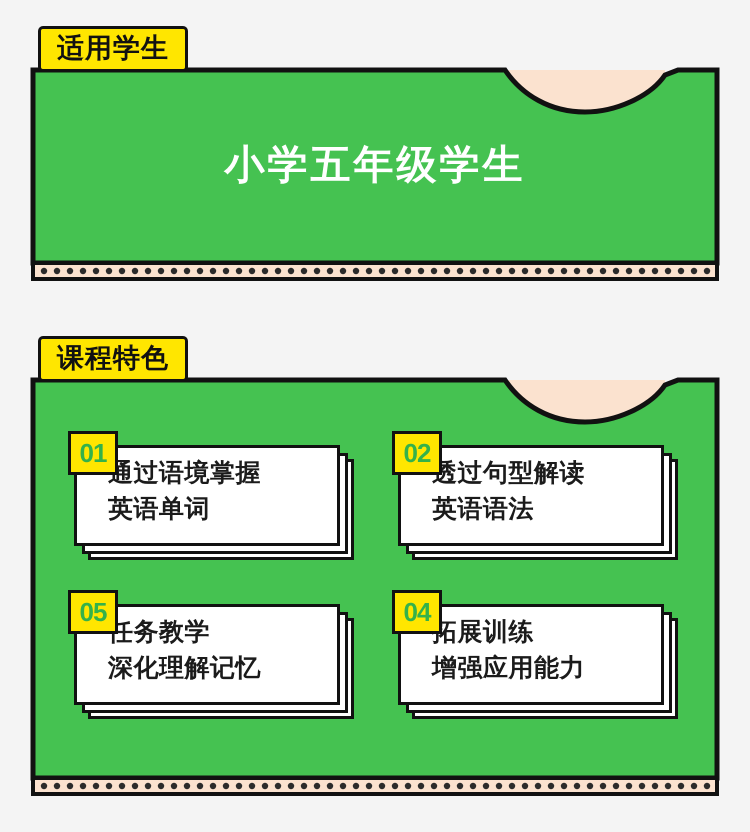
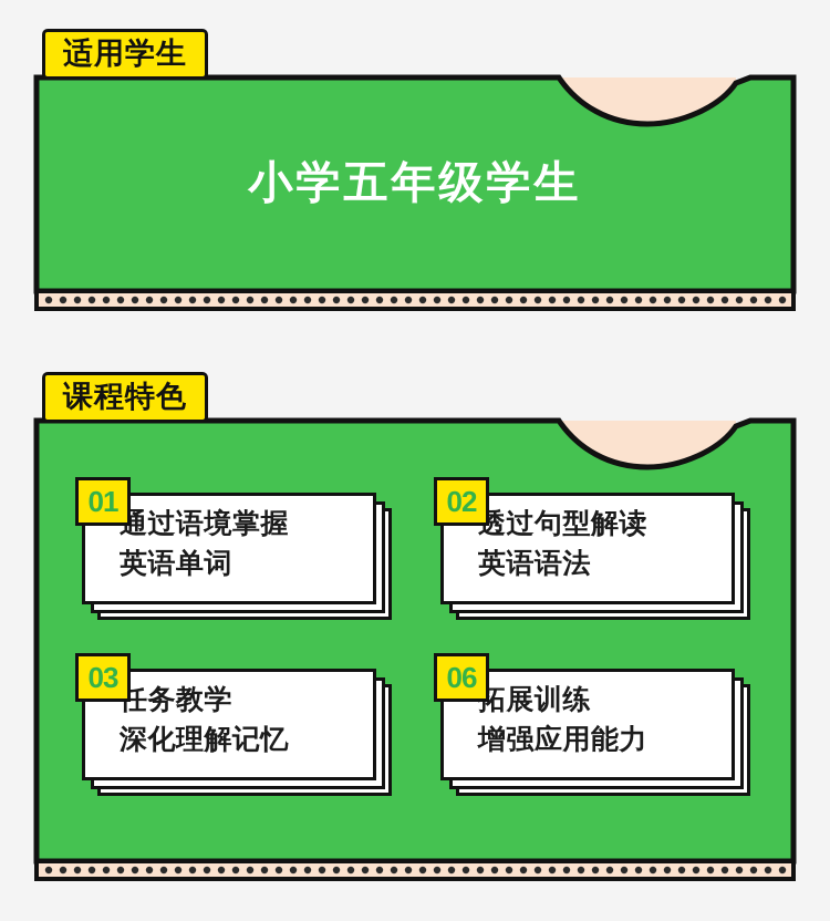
  适用学生
  小学五年级学生
  课程特色
  01
  通过语境掌握
  英语单词
  02
  透过句型解读
  英语语法
- 05
+ 03
  任务教学
  深化理解记忆
- 04
+ 06
  拓展训练
  增强应用能力
